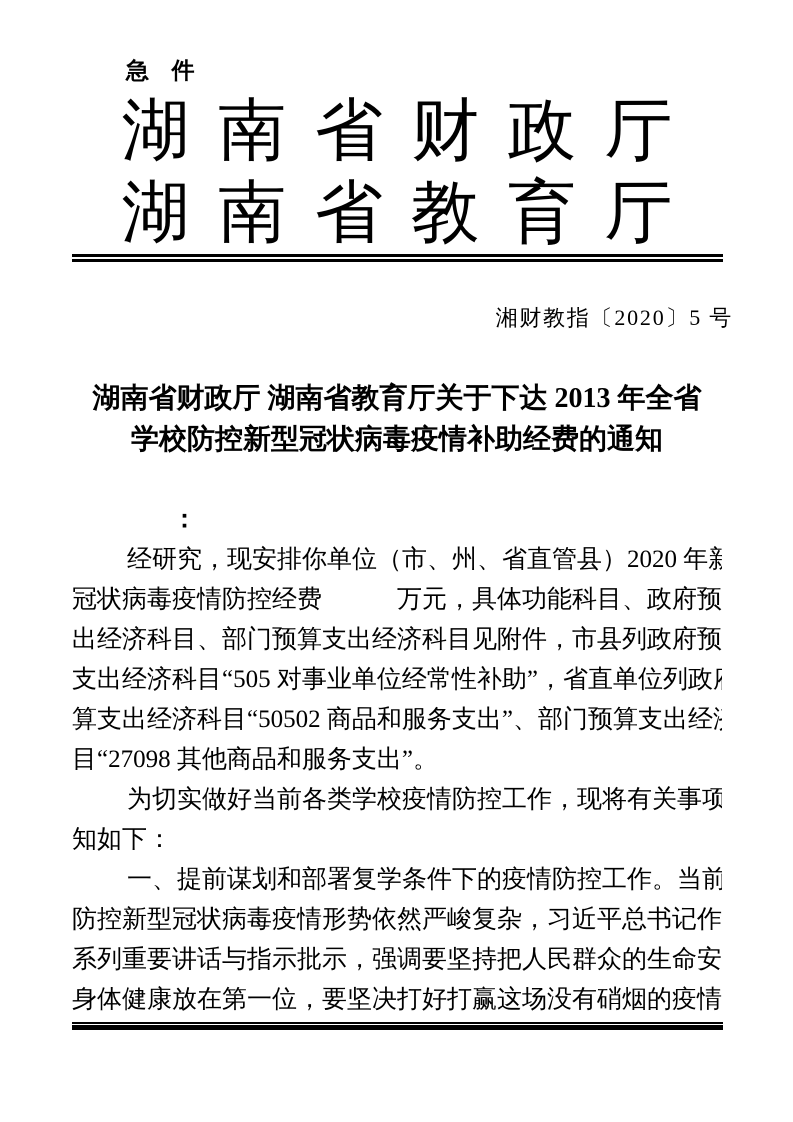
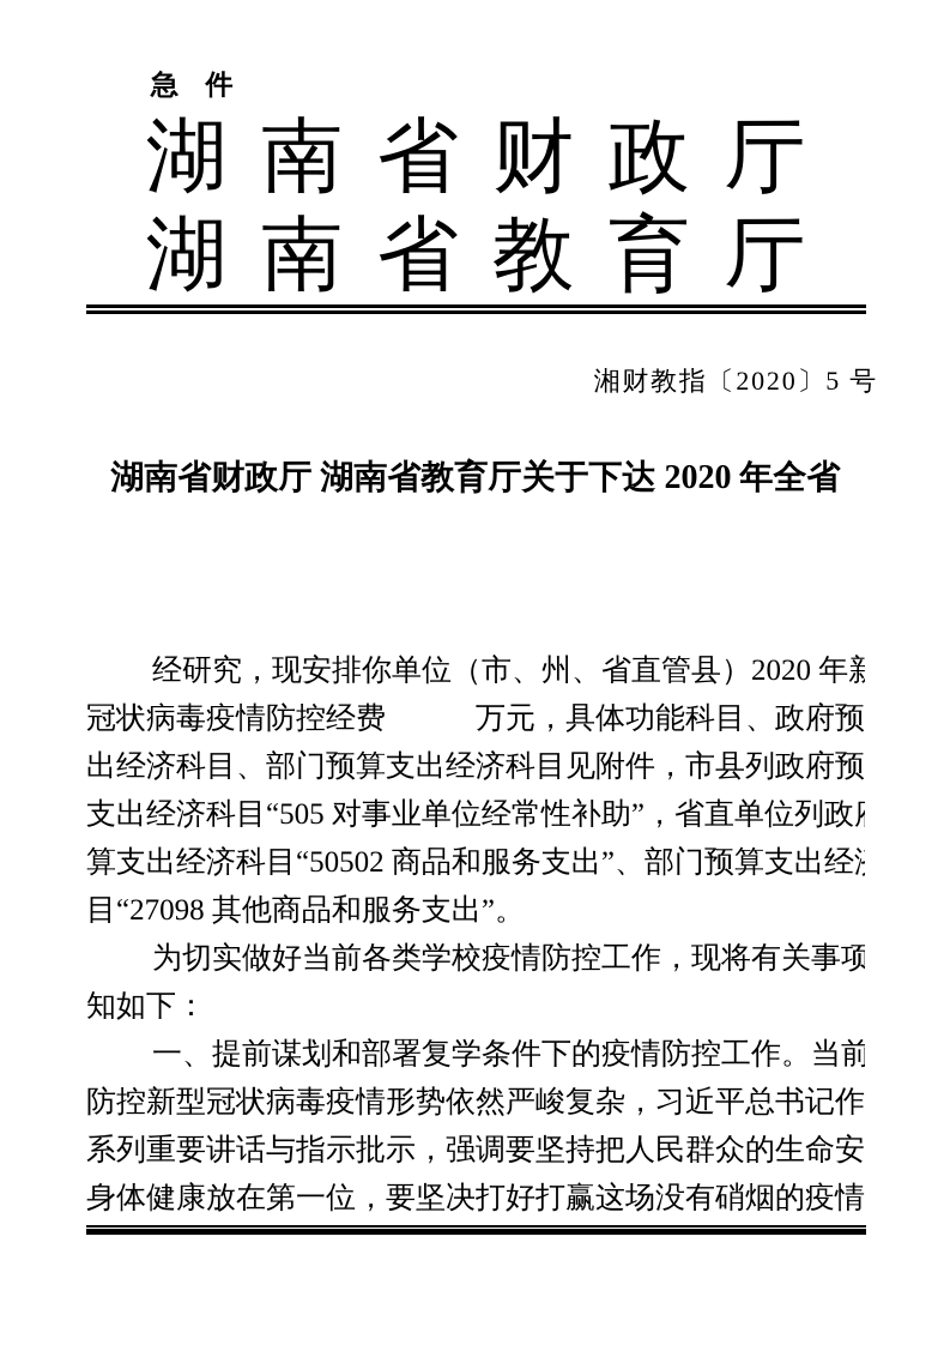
  急 件
  湖南省财政厅
  湖南省教育厅
  湘财教指〔2020〕5 号
- 湖南省财政厅 湖南省教育厅关于下达 2013 年全省
+ 湖南省财政厅 湖南省教育厅关于下达 2020 年全省
- 学校防控新型冠状病毒疫情补助经费的通知
- ：
  经研究，现安排你单位（市、州、省直管县）2020 年新
  冠状病毒疫情防控经费 万元，具体功能科目、政府预
  出经济科目、部门预算支出经济科目见附件，市县列政府预
  支出经济科目“505 对事业单位经常性补助”，省直单位列政
  算支出经济科目“50502 商品和服务支出”、部门预算支出经
  目“27098 其他商品和服务支出”。
  为切实做好当前各类学校疫情防控工作，现将有关事项
  知如下：
  一、提前谋划和部署复学条件下的疫情防控工作。当前
  防控新型冠状病毒疫情形势依然严峻复杂，习近平总书记作
  系列重要讲话与指示批示，强调要坚持把人民群众的生命安
  身体健康放在第一位，要坚决打好打赢这场没有硝烟的疫情
